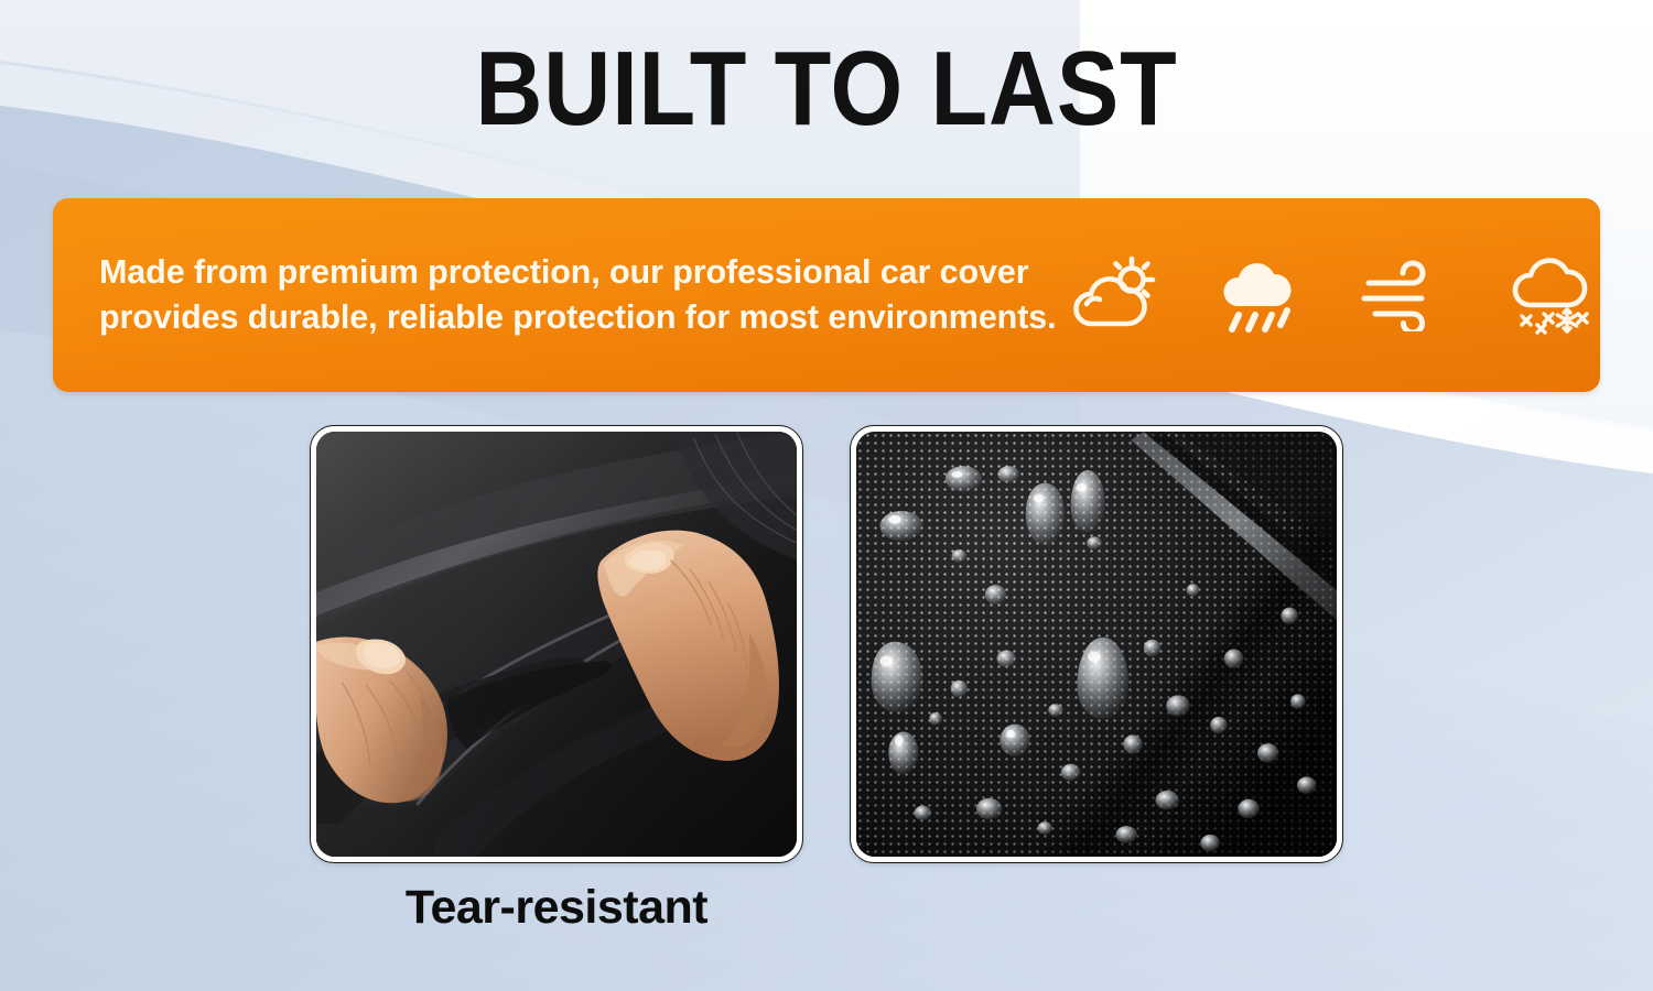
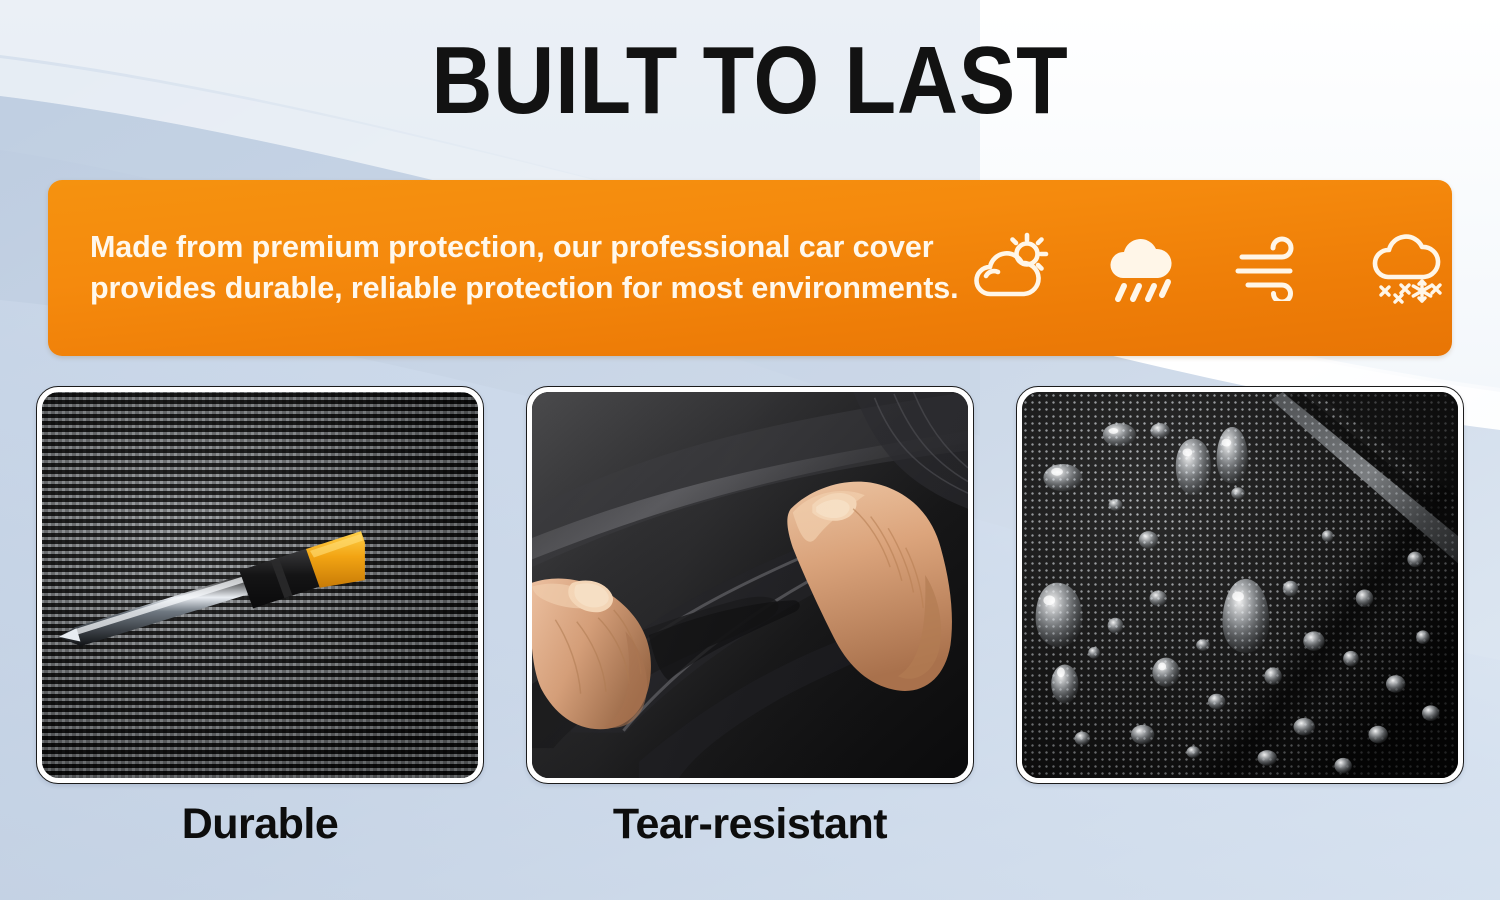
  BUILT TO LAST
  Made from premium protection, our professional car cover provides durable, reliable protection for most environments.
+ Durable
  Tear-resistant
